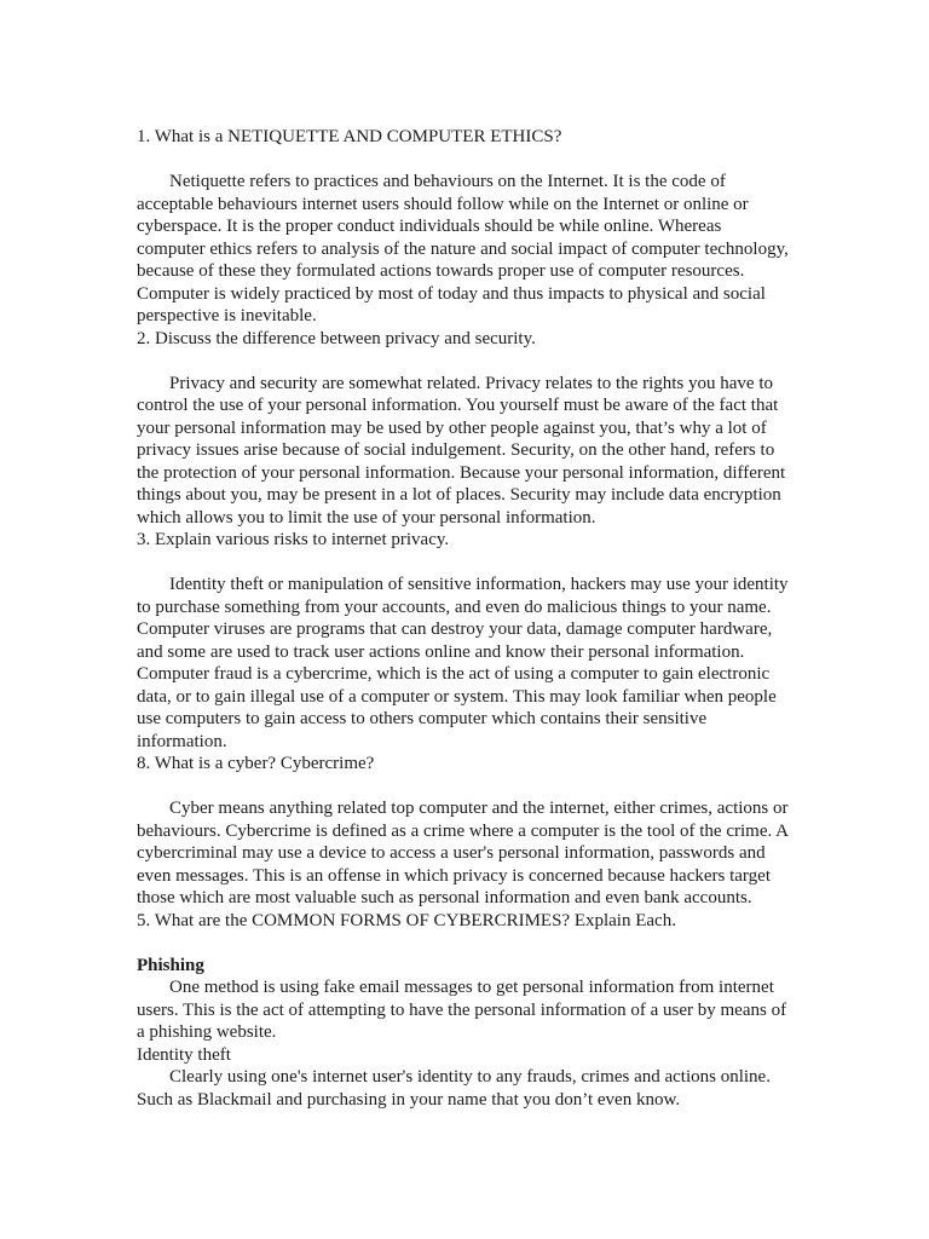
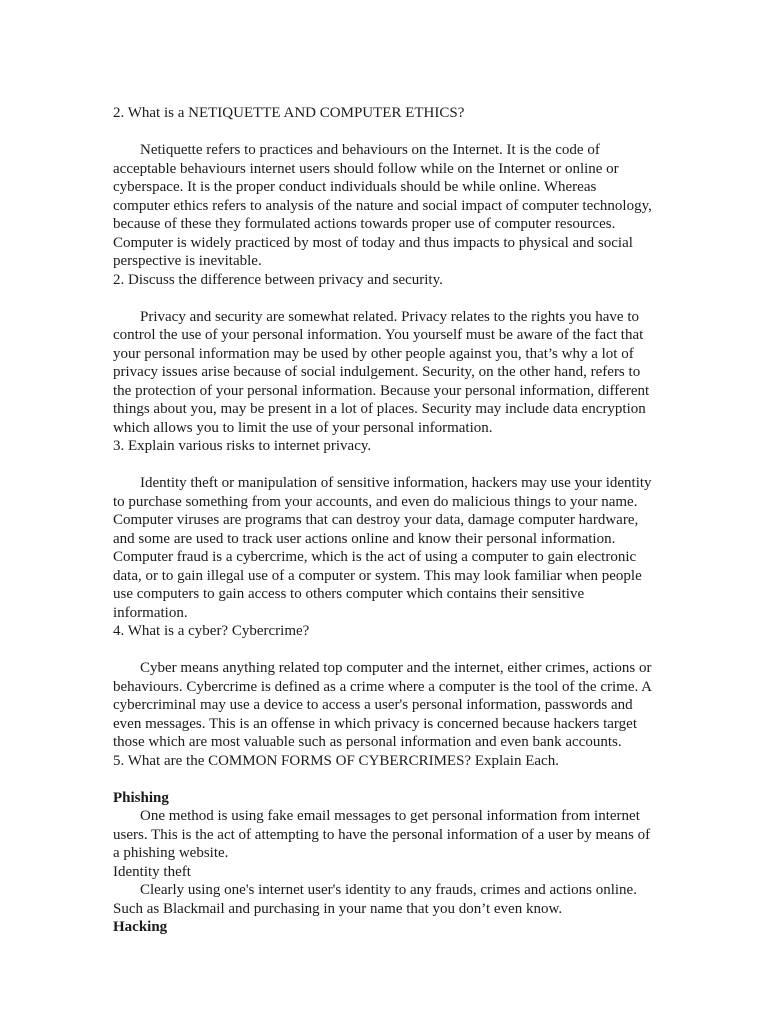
- 1. What is a NETIQUETTE AND COMPUTER ETHICS?
+ 2. What is a NETIQUETTE AND COMPUTER ETHICS?
  Netiquette refers to practices and behaviours on the Internet. It is the code of
  acceptable behaviours internet users should follow while on the Internet or online or
  cyberspace. It is the proper conduct individuals should be while online. Whereas
  computer ethics refers to analysis of the nature and social impact of computer technology,
  because of these they formulated actions towards proper use of computer resources.
  Computer is widely practiced by most of today and thus impacts to physical and social
  perspective is inevitable.
  2. Discuss the difference between privacy and security.
  Privacy and security are somewhat related. Privacy relates to the rights you have to
  control the use of your personal information. You yourself must be aware of the fact that
  your personal information may be used by other people against you, that’s why a lot of
  privacy issues arise because of social indulgement. Security, on the other hand, refers to
  the protection of your personal information. Because your personal information, different
  things about you, may be present in a lot of places. Security may include data encryption
  which allows you to limit the use of your personal information.
  3. Explain various risks to internet privacy.
  Identity theft or manipulation of sensitive information, hackers may use your identity
  to purchase something from your accounts, and even do malicious things to your name.
  Computer viruses are programs that can destroy your data, damage computer hardware,
  and some are used to track user actions online and know their personal information.
  Computer fraud is a cybercrime, which is the act of using a computer to gain electronic
  data, or to gain illegal use of a computer or system. This may look familiar when people
  use computers to gain access to others computer which contains their sensitive
  information.
- 8. What is a cyber? Cybercrime?
+ 4. What is a cyber? Cybercrime?
  Cyber means anything related top computer and the internet, either crimes, actions or
  behaviours. Cybercrime is defined as a crime where a computer is the tool of the crime. A
  cybercriminal may use a device to access a user's personal information, passwords and
  even messages. This is an offense in which privacy is concerned because hackers target
  those which are most valuable such as personal information and even bank accounts.
  5. What are the COMMON FORMS OF CYBERCRIMES? Explain Each.
  Phishing
  One method is using fake email messages to get personal information from internet
  users. This is the act of attempting to have the personal information of a user by means of
  a phishing website.
  Identity theft
  Clearly using one's internet user's identity to any frauds, crimes and actions online.
  Such as Blackmail and purchasing in your name that you don’t even know.
+ Hacking
